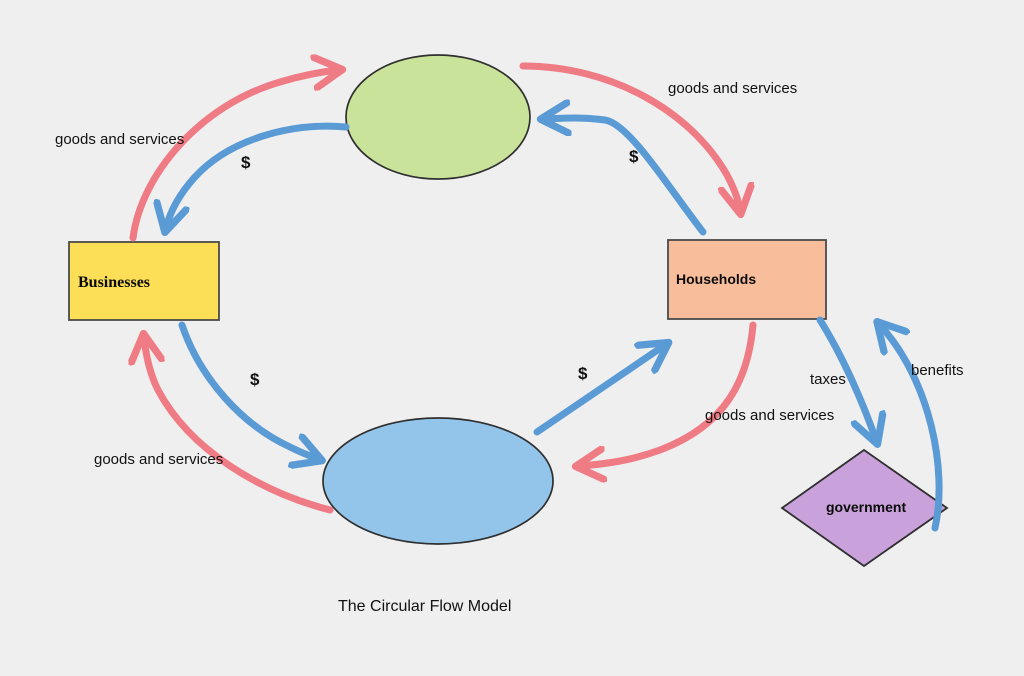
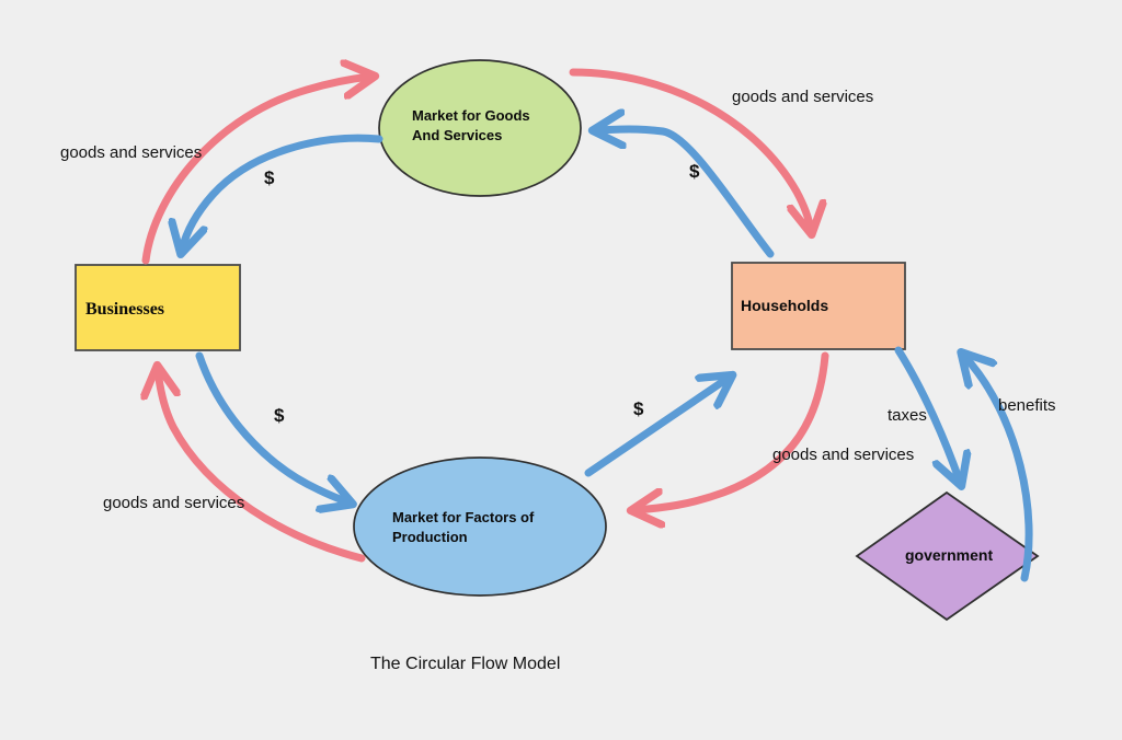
+ Market for Goods
+ And Services
+ Market for Factors of
+ Production
  Businesses
  Households
  government
  goods and services
  goods and services
  goods and services
  goods and services
  taxes
  benefits
  $
  $
  $
  $
  The Circular Flow Model
